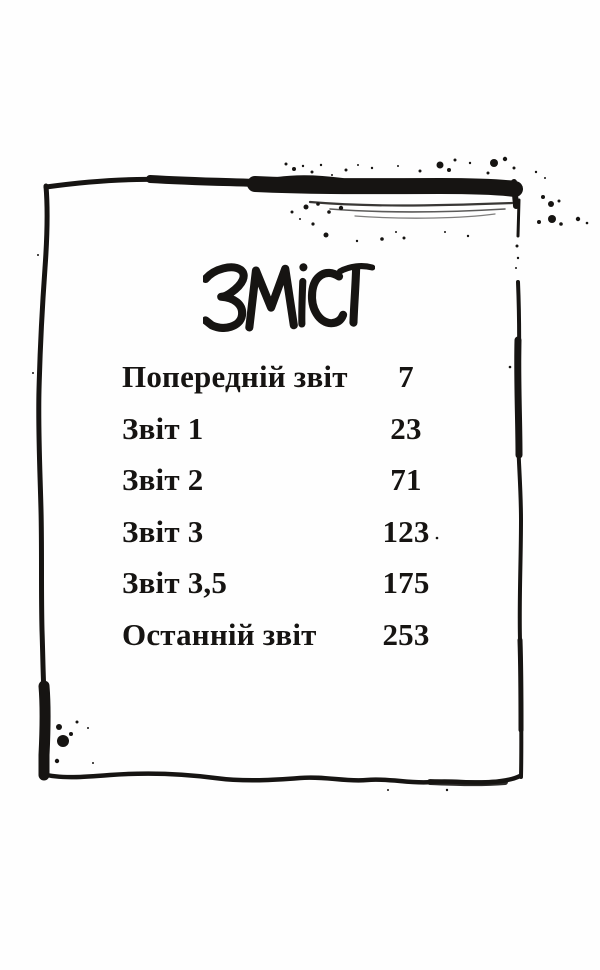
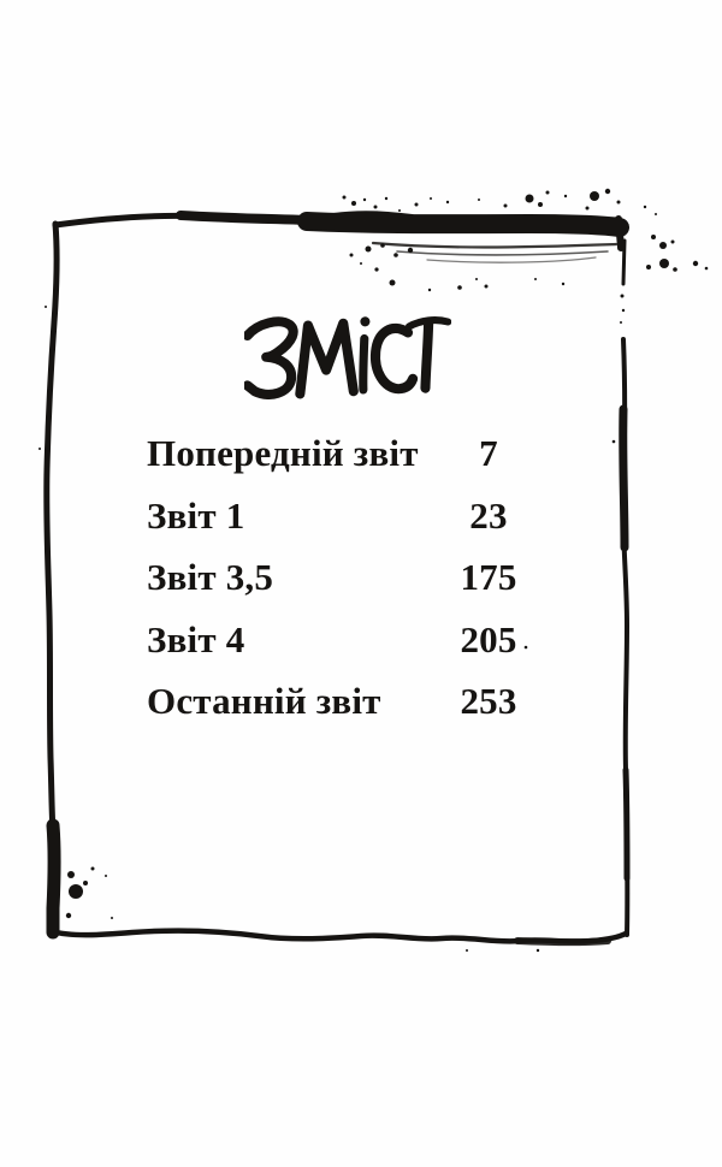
  Попередній звіт
  7
  Звіт 1
  23
- Звіт 2
- 71
- Звіт 3
- 123
  Звіт 3,5
  175
+ Звіт 4
+ 205
  Останній звіт
  253
